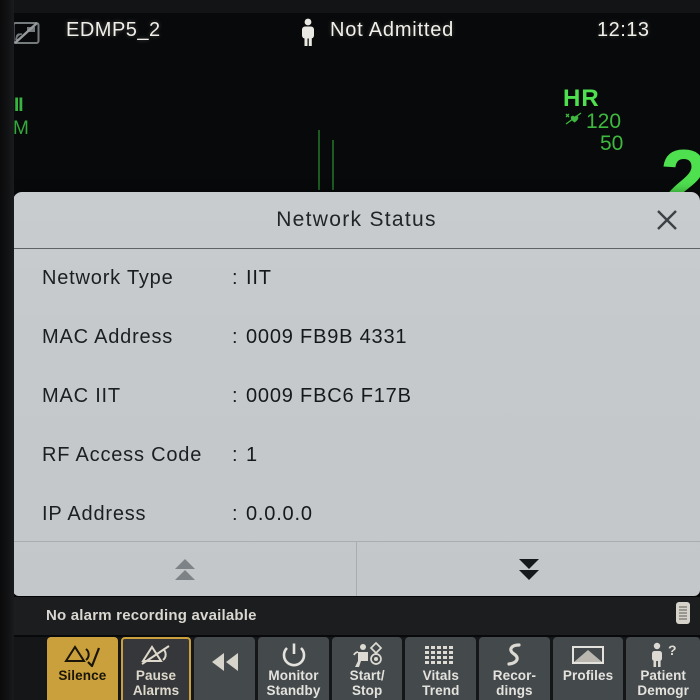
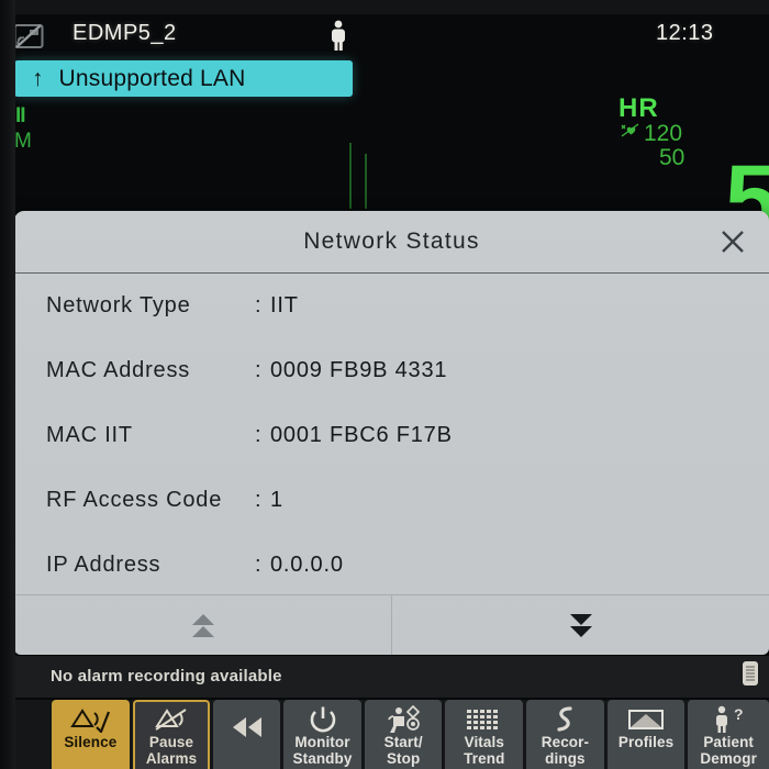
  EDMP5_2
- Not Admitted
  12:13
+ ↑
+ Unsupported LAN
  II
  M
  HR
  120
  50
- 2
+ 5
  Network Status
  Network Type
  :
  IIT
  MAC Address
  :
  0009 FB9B 4331
  MAC IIT
  :
- 0009 FBC6 F17B
+ 0001 FBC6 F17B
  RF Access Code
  :
  1
  IP Address
  :
  0.0.0.0
  No alarm recording available
  Silence
  Pause
  Alarms
  Monitor
  Standby
  Start/
  Stop
  Vitals
  Trend
  Recor-
  dings
  Profiles
  ?
  Patient
  Demogr
